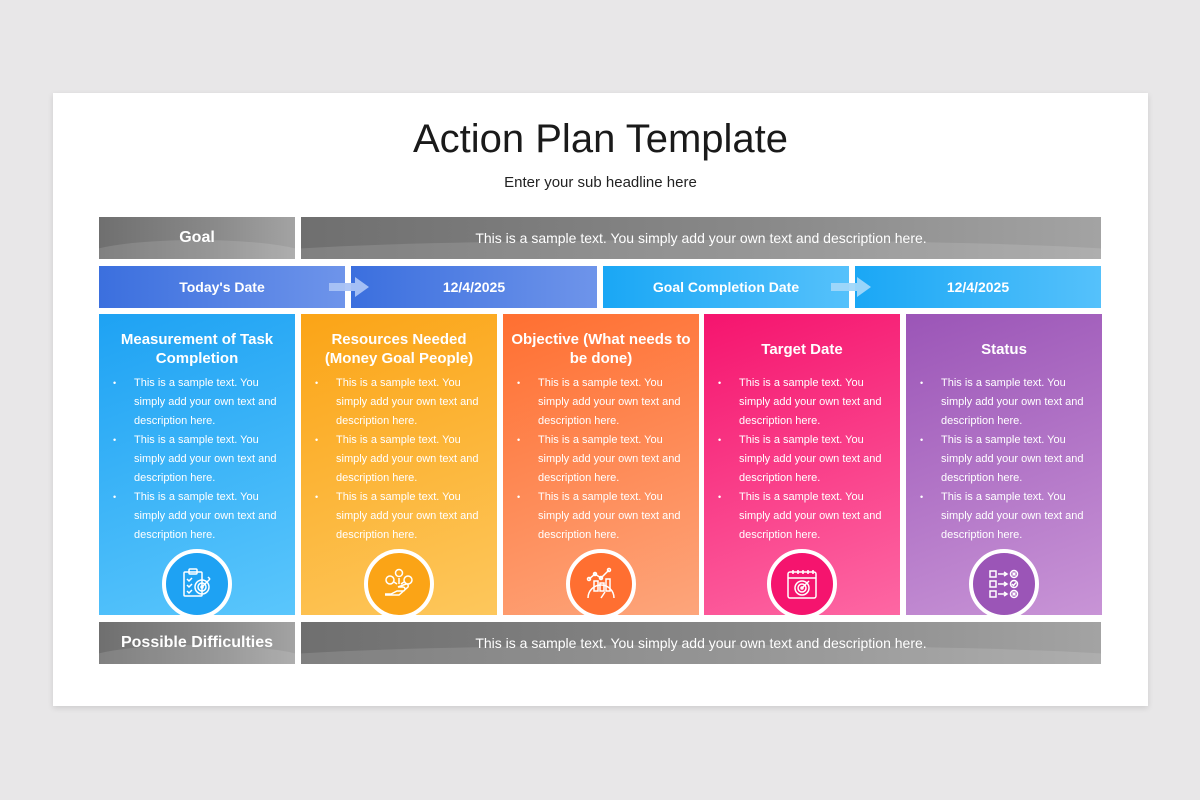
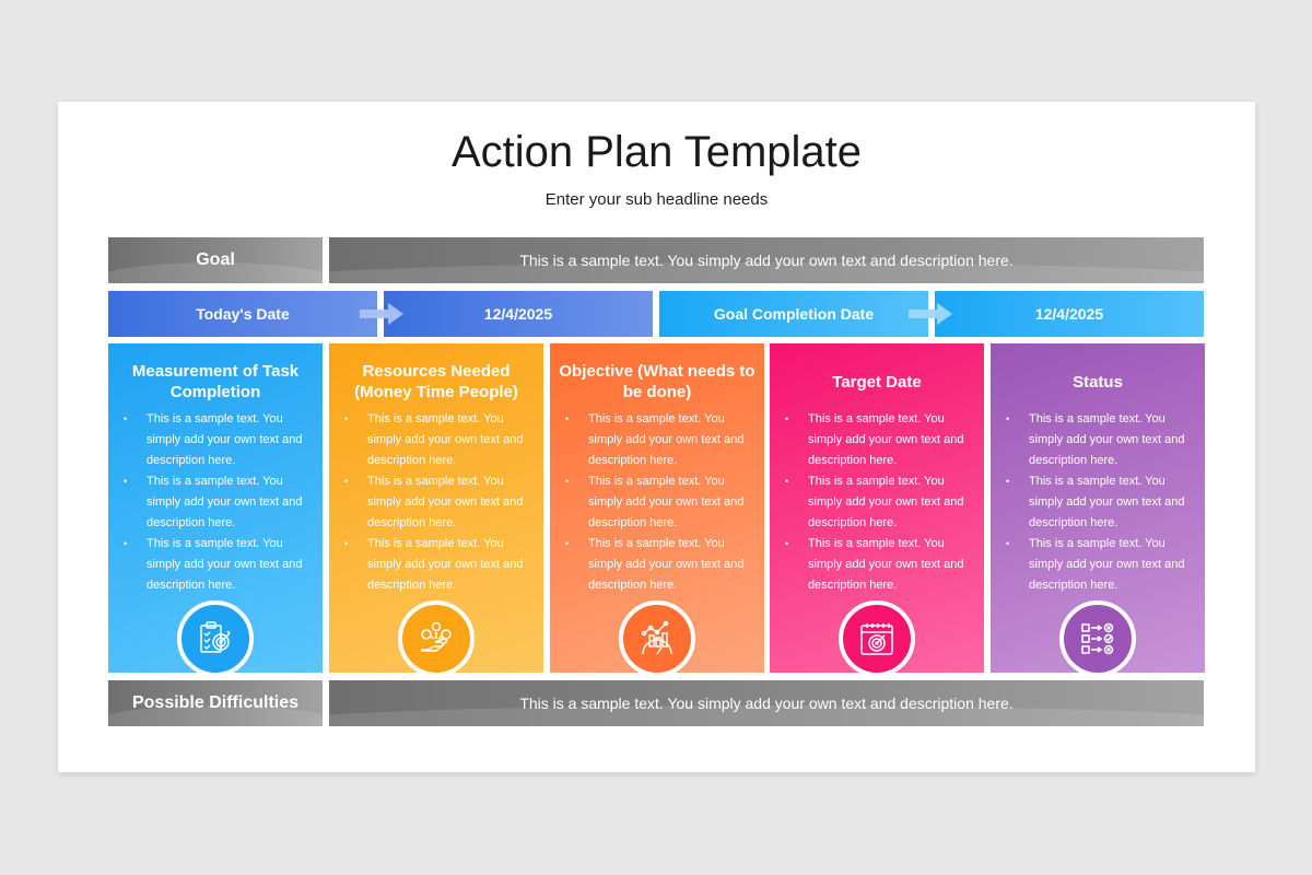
  Action Plan Template
- Enter your sub headline here
+ Enter your sub headline needs
  Goal
  This is a sample text. You simply add your own text and description here.
  Today's Date
  12/4/2025
  Goal Completion Date
  12/4/2025
  Measurement of Task Completion
  This is a sample text. You simply add your own text and description here.
  This is a sample text. You simply add your own text and description here.
  This is a sample text. You simply add your own text and description here.
- Resources Needed (Money Goal People)
+ Resources Needed (Money Time People)
  This is a sample text. You simply add your own text and description here.
  This is a sample text. You simply add your own text and description here.
  This is a sample text. You simply add your own text and description here.
  Objective (What needs to be done)
  This is a sample text. You simply add your own text and description here.
  This is a sample text. You simply add your own text and description here.
  This is a sample text. You simply add your own text and description here.
  Target Date
  This is a sample text. You simply add your own text and description here.
  This is a sample text. You simply add your own text and description here.
  This is a sample text. You simply add your own text and description here.
  Status
  This is a sample text. You simply add your own text and description here.
  This is a sample text. You simply add your own text and description here.
  This is a sample text. You simply add your own text and description here.
  Possible Difficulties
  This is a sample text. You simply add your own text and description here.
